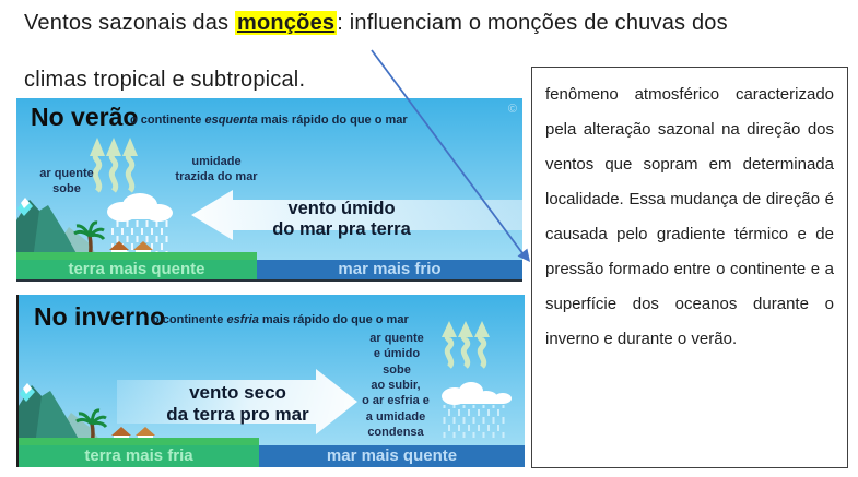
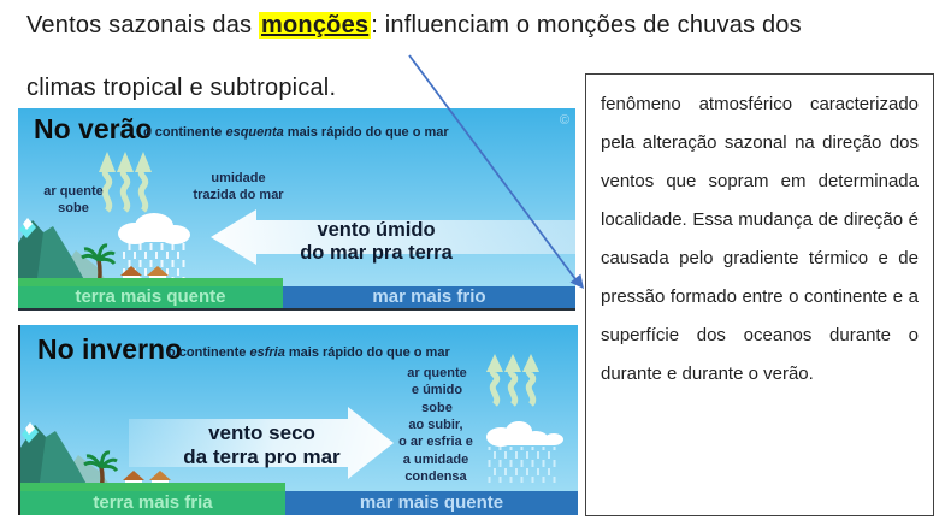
  Ventos sazonais das monções: influenciam o monções de chuvas dos
  climas tropical e subtropical.
- fenômeno atmosférico caracterizado pela alteração sazonal na direção dos ventos que sopram em determinada localidade. Essa mudança de direção é causada pelo gradiente térmico e de pressão formado entre o continente e a superfície dos oceanos durante o inverno e durante o verão.
+ fenômeno atmosférico caracterizado pela alteração sazonal na direção dos ventos que sopram em determinada localidade. Essa mudança de direção é causada pelo gradiente térmico e de pressão formado entre o continente e a superfície dos oceanos durante o durante e durante o verão.
  No verão
  o continente esquenta mais rápido do que o mar
  ar quente
  sobe
  umidade
  trazida do mar
  vento úmido
  do mar pra terra
  terra mais quente
  mar mais frio
  ©
  No inverno
  o continente esfria mais rápido do que o mar
  ar quente
  e úmido
  sobe
  ao subir,
  o ar esfria e
  a umidade
  condensa
  vento seco
  da terra pro mar
  terra mais fria
  mar mais quente
